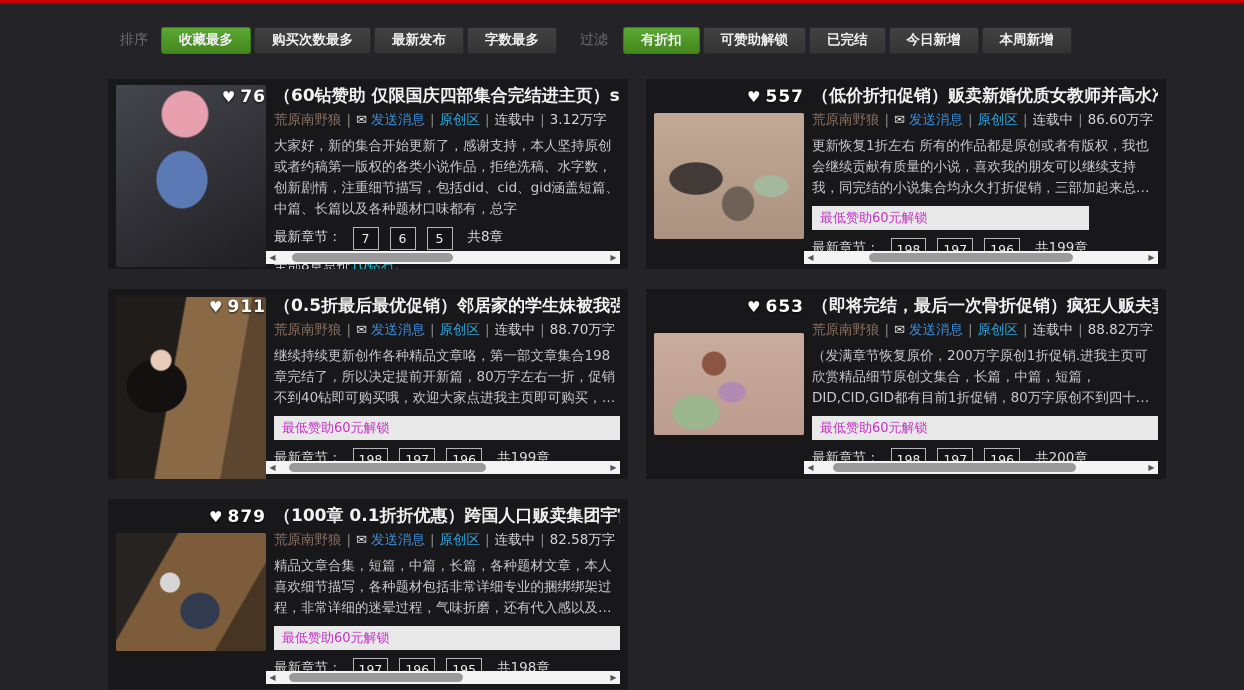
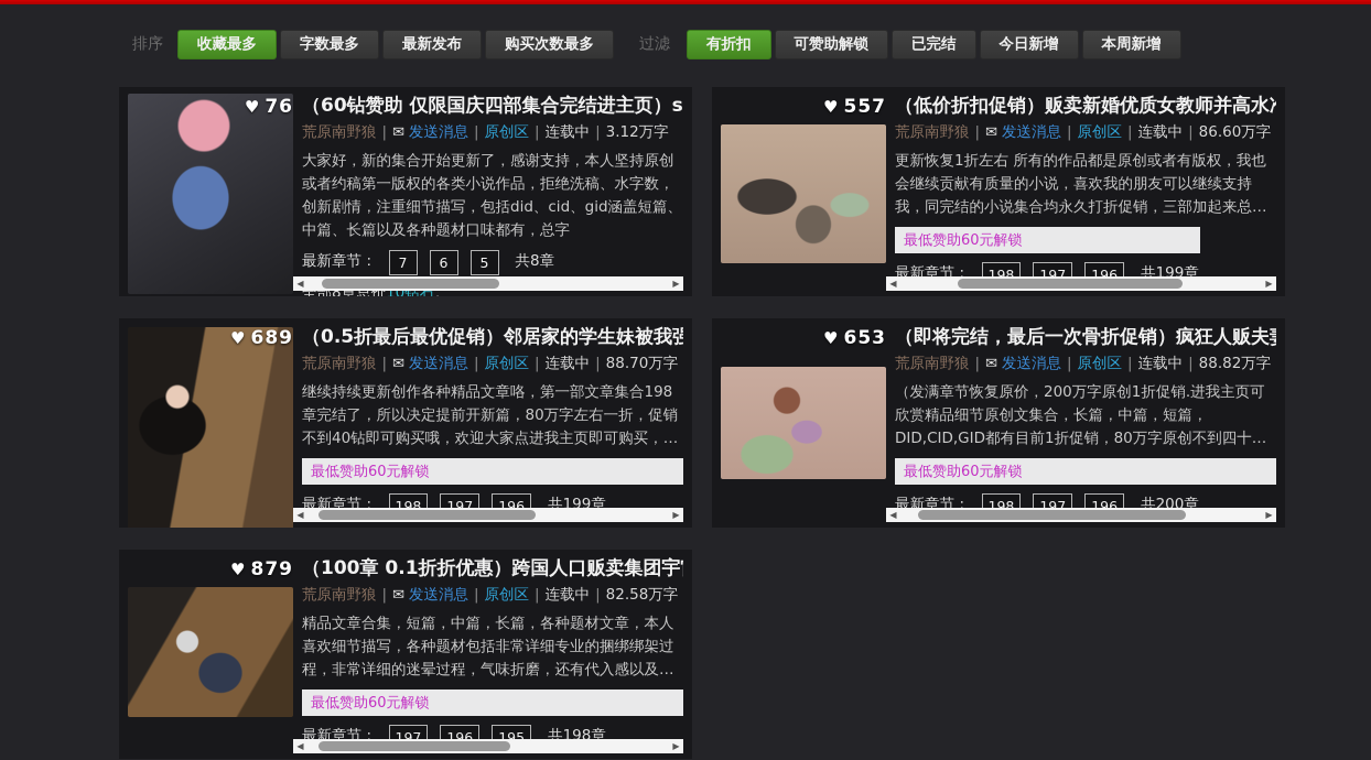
  排序
  收藏最多
- 购买次数最多
+ 字数最多
  最新发布
- 字数最多
+ 购买次数最多
  过滤
  有折扣
  可赞助解锁
  已完结
  今日新增
  本周新增
  ♥ 76
  （60钻赞助 仅限国庆四部集合完结进主页）s
  荒原南野狼 | ✉ 发送消息 | 原创区 | 连载中 | 3.12万字
  大家好，新的集合开始更新了，感谢支持，本人坚持原创或者约稿第一版权的各类小说作品，拒绝洗稿、水字数，创新剧情，注重细节描写，包括did、cid、gid涵盖短篇、中篇、长篇以及各种题材口味都有，总字
  最新章节：
  7
  6
  5
  共8章
  全部8章总价10钻石。
  ◀
  ▶
  ♥ 557
  （低价折扣促销）贩卖新婚优质女教师并高水
  荒原南野狼 | ✉ 发送消息 | 原创区 | 连载中 | 86.60万字
  更新恢复1折左右 所有的作品都是原创或者有版权，我也会继续贡献有质量的小说，喜欢我的朋友可以继续支持我，同完结的小说集合均永久打折促销，三部加起来总计
  最低赞助60元解锁
  最新章节：
  198
  197
  196
  共199章
  ◀
  ▶
- ♥ 911
+ ♥ 689
  （0.5折最后最优促销）邻居家的学生妹被我强
  荒原南野狼 | ✉ 发送消息 | 原创区 | 连载中 | 88.70万字
  继续持续更新创作各种精品文章咯，第一部文章集合198章完结了，所以决定提前开新篇，80万字左右一折，促销不到40钻即可购买哦，欢迎大家点进我主页即可购买，新
  最低赞助60元解锁
  最新章节：
  198
  197
  196
  共199章
  ◀
  ▶
  ♥ 653
  （即将完结，最后一次骨折促销）疯狂人贩夫
  荒原南野狼 | ✉ 发送消息 | 原创区 | 连载中 | 88.82万字
  （发满章节恢复原价，200万字原创1折促销.进我主页可欣赏精品细节原创文集合，长篇，中篇，短篇，DID,CID,GID都有目前1折促销，80万字原创不到四十钻
  最低赞助60元解锁
  最新章节：
  198
  197
  196
  共200章
  ◀
  ▶
  ♥ 879
  （100章 0.1折折优惠）跨国人口贩卖集团宇
  荒原南野狼 | ✉ 发送消息 | 原创区 | 连载中 | 82.58万字
  精品文章合集，短篇，中篇，长篇，各种题材文章，本人喜欢细节描写，各种题材包括非常详细专业的捆绑绑架过程，非常详细的迷晕过程，气味折磨，还有代入感以及背
  最低赞助60元解锁
  最新章节：
  197
  196
  195
  共198章
  ◀
  ▶
